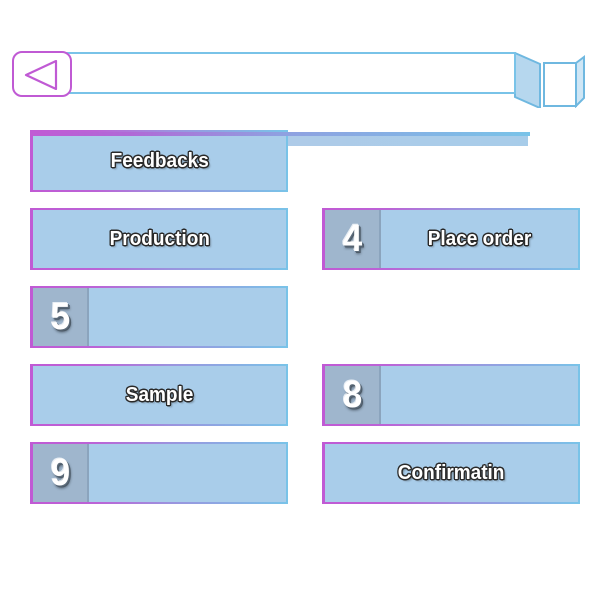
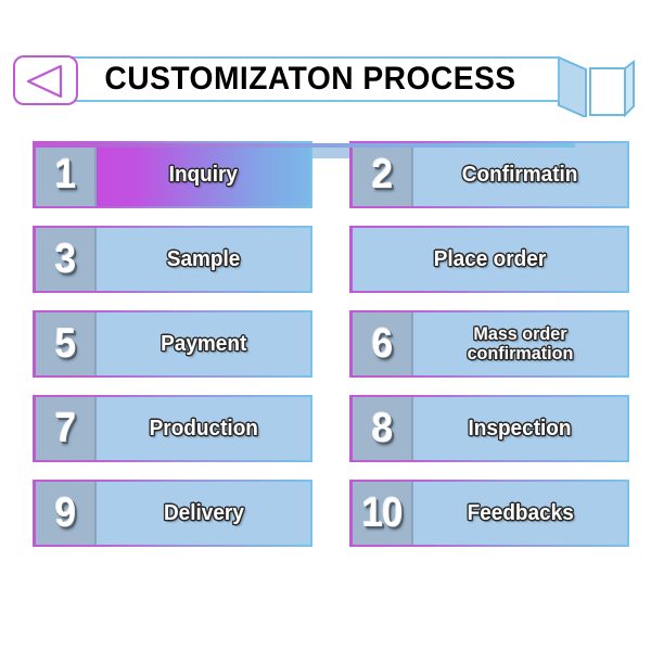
+ CUSTOMIZATON PROCESS
+ 1
+ Inquiry
+ 2
- Feedbacks
+ Confirmatin
+ 3
- Production
+ Sample
- 4
  Place order
  5
+ Payment
+ 6
+ Mass order
+ confirmation
+ 7
- Sample
+ Production
  8
+ Inspection
  9
+ Delivery
+ 10
- Confirmatin
+ Feedbacks
